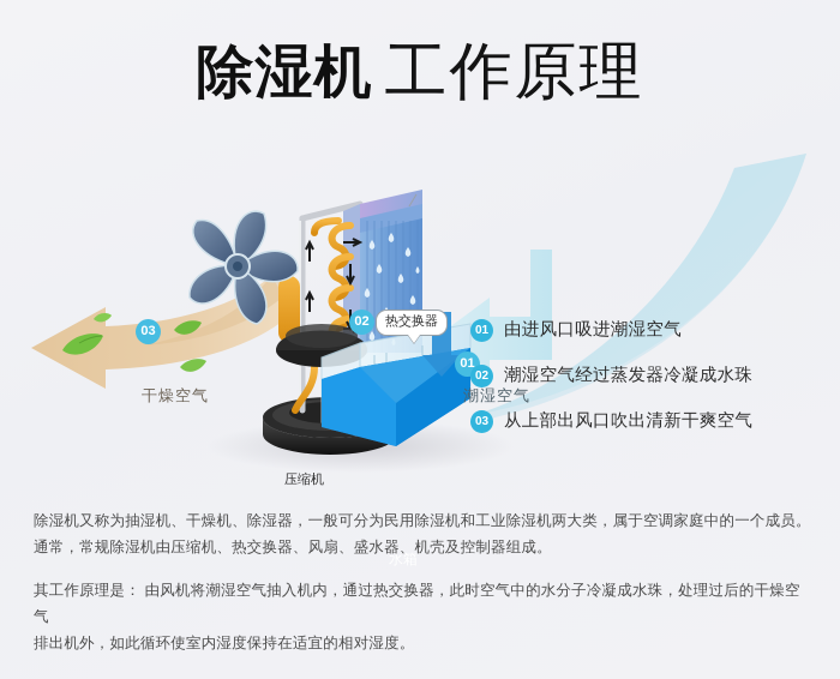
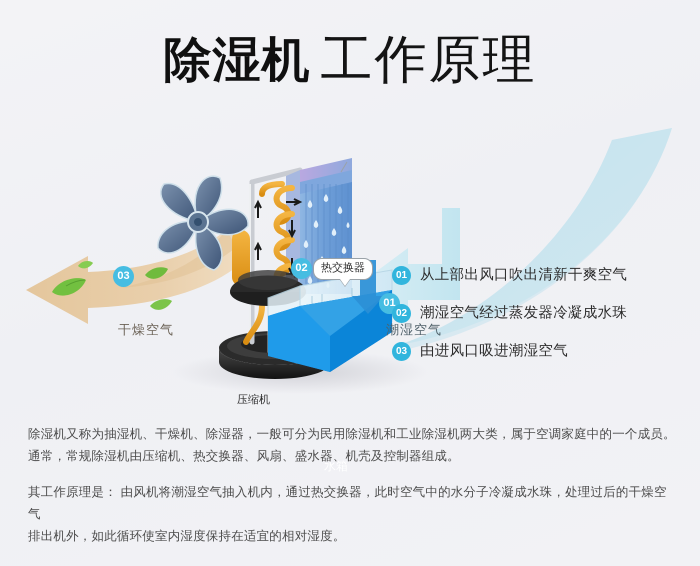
  除湿机 工作原理
  干燥空气
  潮湿空气
  压缩机
  水箱
  热交换器
  03
  02
  01
  01
- 由进风口吸进潮湿空气
+ 从上部出风口吹出清新干爽空气
  02
  潮湿空气经过蒸发器冷凝成水珠
  03
- 从上部出风口吹出清新干爽空气
+ 由进风口吸进潮湿空气
  除湿机又称为抽湿机、干燥机、除湿器，一般可分为民用除湿机和工业除湿机两大类，属于空调家庭中的一个成员。
  通常，常规除湿机由压缩机、热交换器、风扇、盛水器、机壳及控制器组成。
  其工作原理是： 由风机将潮湿空气抽入机内，通过热交换器，此时空气中的水分子冷凝成水珠，处理过后的干燥空气
  排出机外，如此循环使室内湿度保持在适宜的相对湿度。
